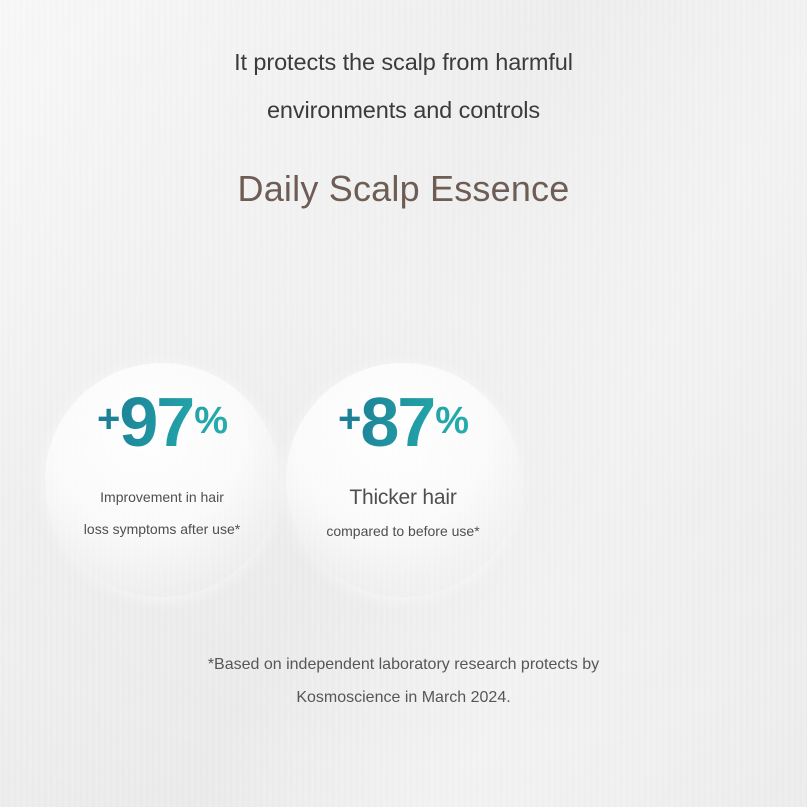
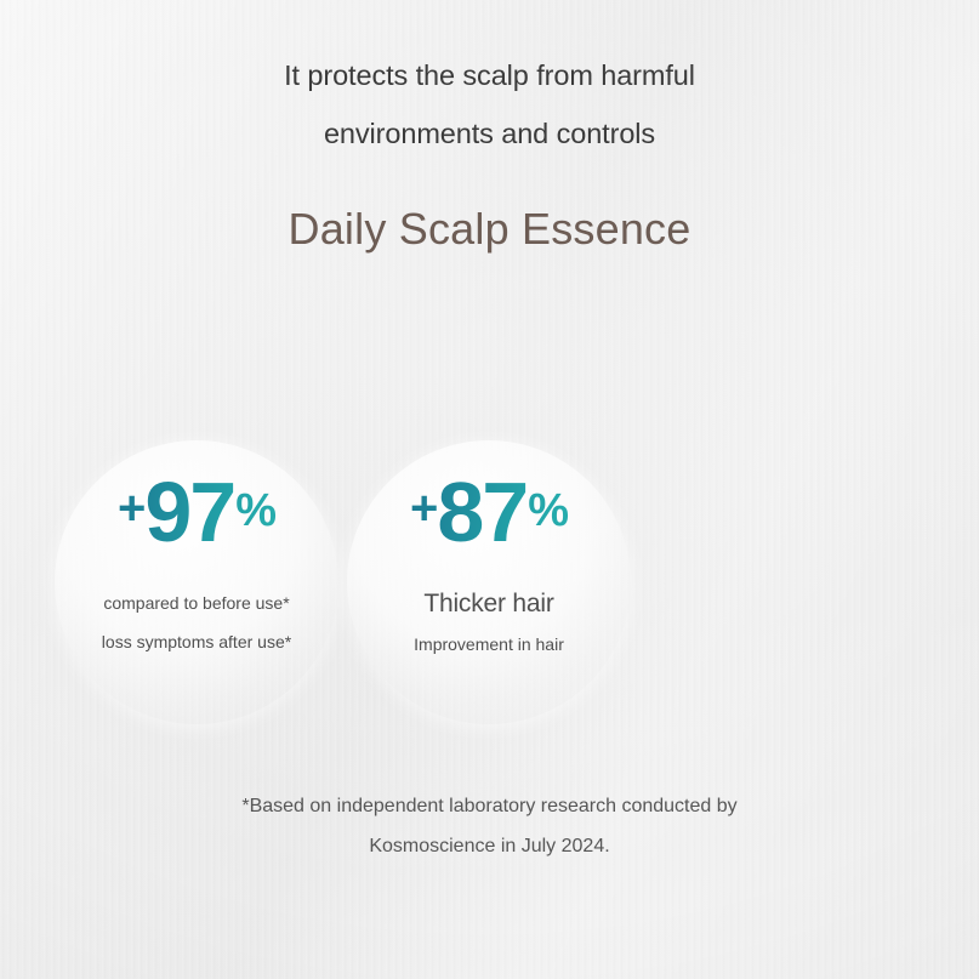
  It protects the scalp from harmful
  environments and controls
  Daily Scalp Essence
  +97%
- Improvement in hair
+ compared to before use*
  loss symptoms after use*
  +87%
  Thicker hair
- compared to before use*
+ Improvement in hair
- *Based on independent laboratory research protects by
+ *Based on independent laboratory research conducted by
- Kosmoscience in March 2024.
+ Kosmoscience in July 2024.
